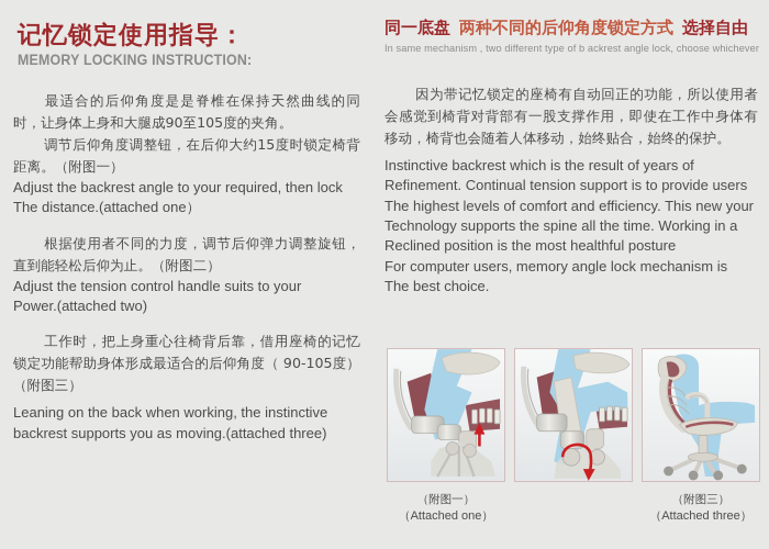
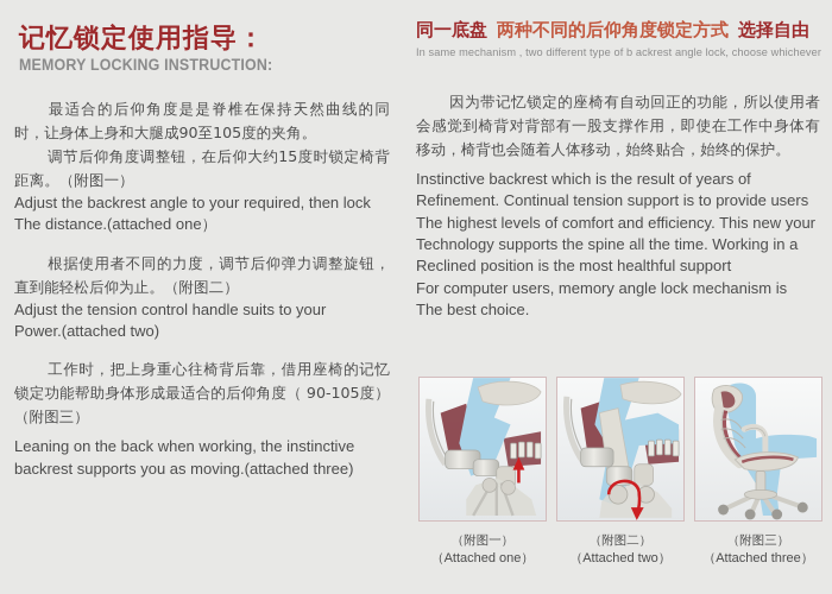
  记忆锁定使用指导：
  MEMORY LOCKING INSTRUCTION:
  最适合的后仰角度是是脊椎在保持天然曲线的同时，让身体上身和大腿成90至105度的夹角。
  调节后仰角度调整钮，在后仰大约15度时锁定椅背距离。（附图一）
  Adjust the backrest angle to your required, then lock
  The distance.(attached one）
  根据使用者不同的力度，调节后仰弹力调整旋钮，直到能轻松后仰为止。（附图二）
  Adjust the tension control handle suits to your
  Power.(attached two)
  工作时，把上身重心往椅背后靠，借用座椅的记忆锁定功能帮助身体形成最适合的后仰角度（ 90-105度）（附图三）
  Leaning on the back when working, the instinctive
  backrest supports you as moving.(attached three)
  同一底盘 两种不同的后仰角度锁定方式 选择自由
  In same mechanism , two different type of b ackrest angle lock, choose whichever
  因为带记忆锁定的座椅有自动回正的功能，所以使用者会感觉到椅背对背部有一股支撑作用，即使在工作中身体有移动，椅背也会随着人体移动，始终贴合，始终的保护。
  Instinctive backrest which is the result of years of
  Refinement. Continual tension support is to provide users
  The highest levels of comfort and efficiency. This new your
  Technology supports the spine all the time. Working in a
- Reclined position is the most healthful posture
+ Reclined position is the most healthful support
  For computer users, memory angle lock mechanism is
  The best choice.
  （附图一）
  （Attached one）
+ （附图二）
+ （Attached two）
  （附图三）
  （Attached three）
